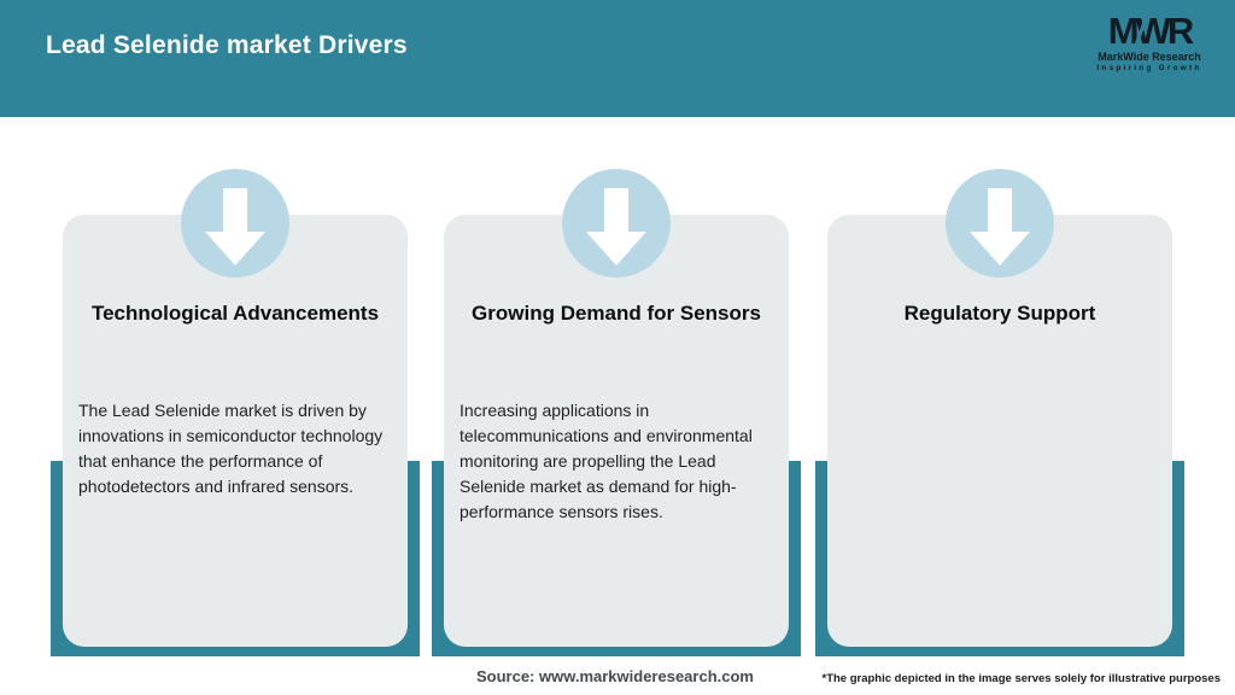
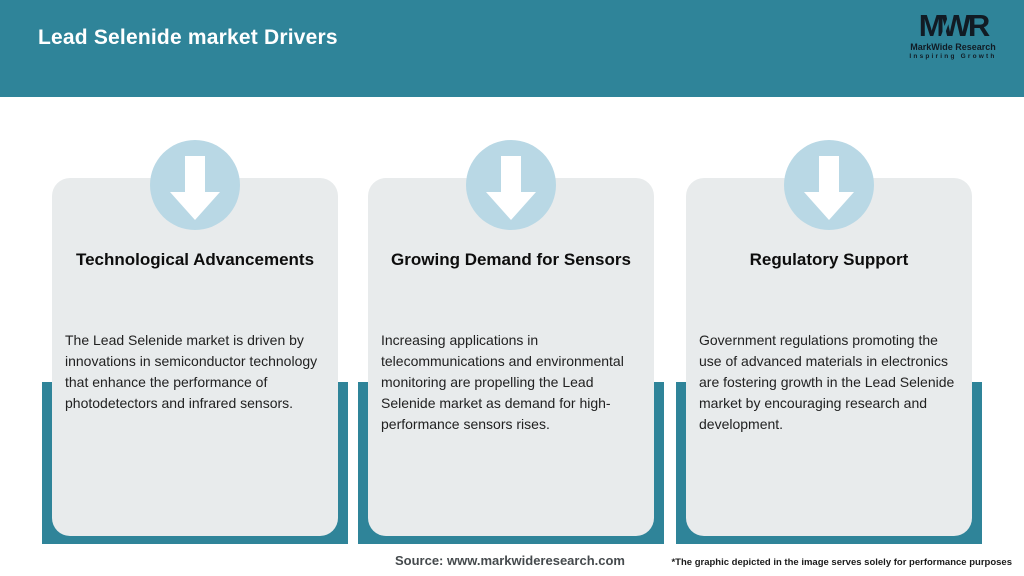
  Lead Selenide market Drivers
  MWR
  MarkWide Research
  Technological Advancements
  The Lead Selenide market is driven by innovations in semiconductor technology that enhance the performance of photodetectors and infrared sensors.
  Growing Demand for Sensors
  Increasing applications in telecommunications and environmental monitoring are propelling the Lead Selenide market as demand for high-performance sensors rises.
  Regulatory Support
+ Government regulations promoting the use of advanced materials in electronics are fostering growth in the Lead Selenide market by encouraging research and development.
  Source: www.markwideresearch.com
- *The graphic depicted in the image serves solely for illustrative purposes
+ *The graphic depicted in the image serves solely for performance purposes
